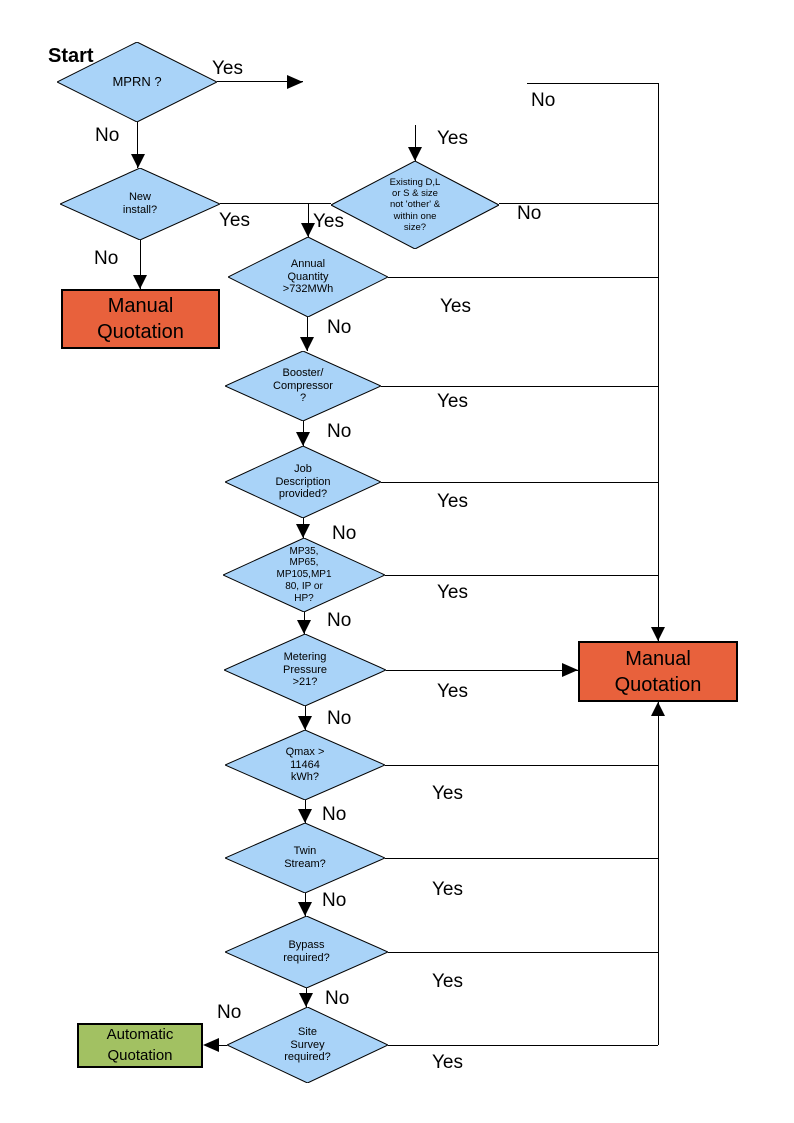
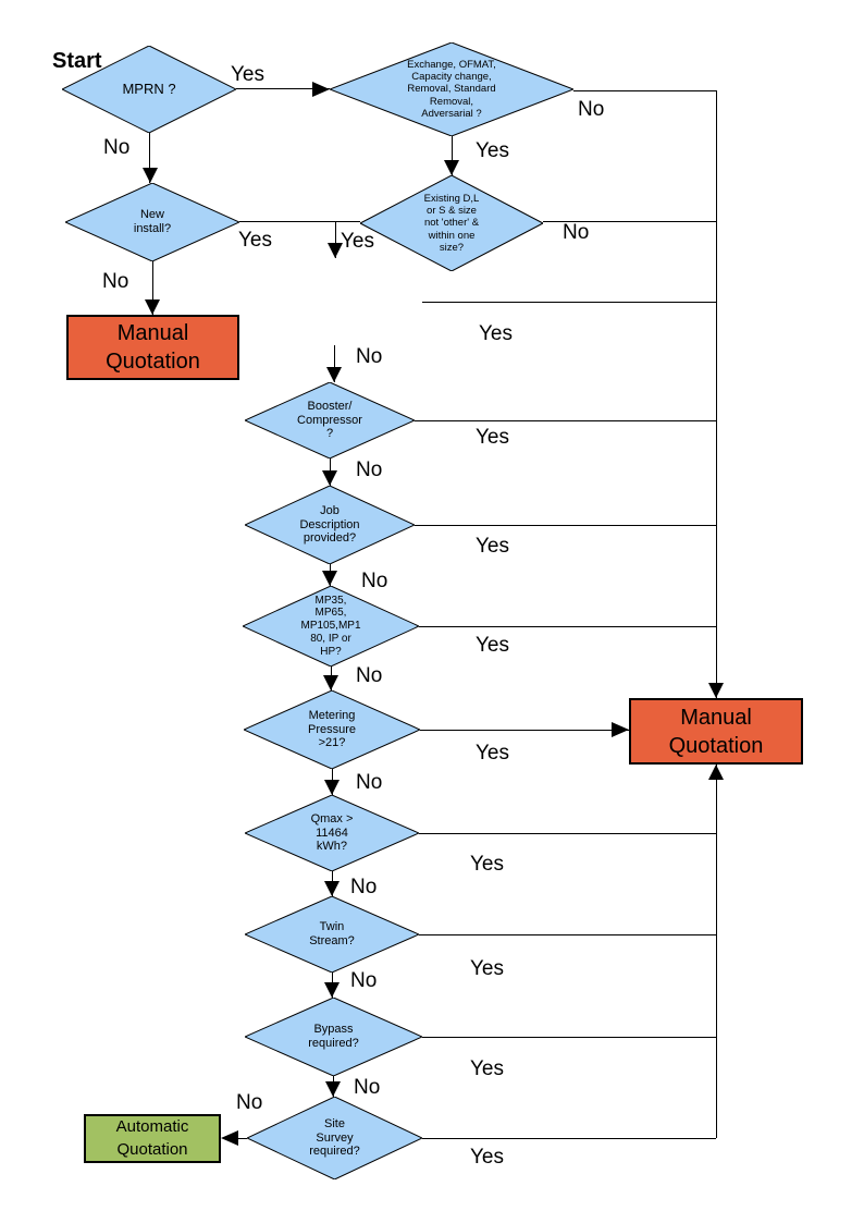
  Start
  MPRN ?
+ Exchange, OFMAT,
+ Capacity change,
+ Removal, Standard
+ Removal,
+ Adversarial ?
  New
  install?
  Existing D,L
  or S & size
  not 'other' &
  within one
  size?
- Annual
- Quantity
- >732MWh
  Booster/
  Compressor
  ?
  Job
  Description
  provided?
  MP35,
  MP65,
  MP105,MP1
  80, IP or
  HP?
  Metering
  Pressure
  >21?
  Qmax >
  11464
  kWh?
  Twin
  Stream?
  Bypass
  required?
  Site
  Survey
  required?
  Manual
  Quotation
  Manual
  Quotation
  Automatic
  Quotation
  Yes
  No
  No
  Yes
  Yes
  Yes
  No
  No
  Yes
  No
  Yes
  No
  Yes
  No
  Yes
  No
  Yes
  No
  Yes
  No
  Yes
  No
  Yes
  No
  Yes
  No
